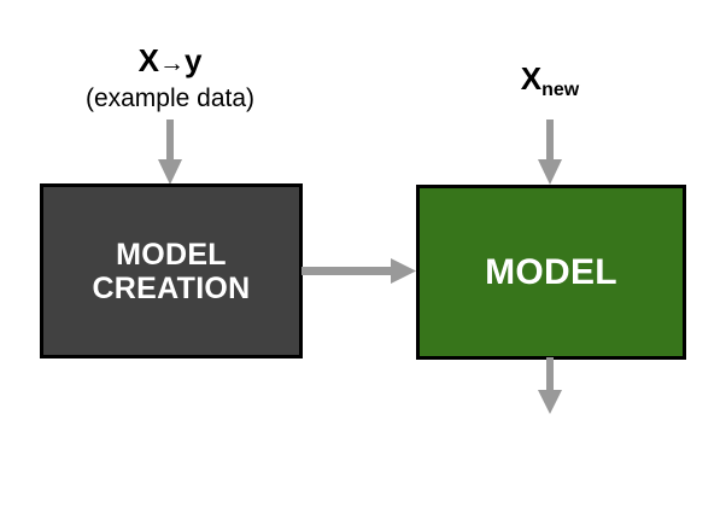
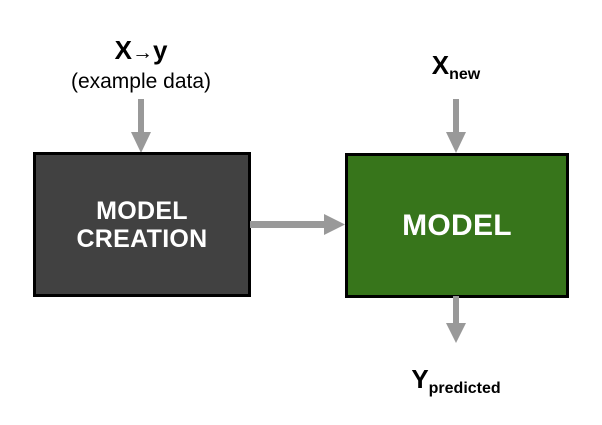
  X→y
  (example data)
  MODEL
  CREATION
  Xnew
  MODEL
+ Ypredicted
